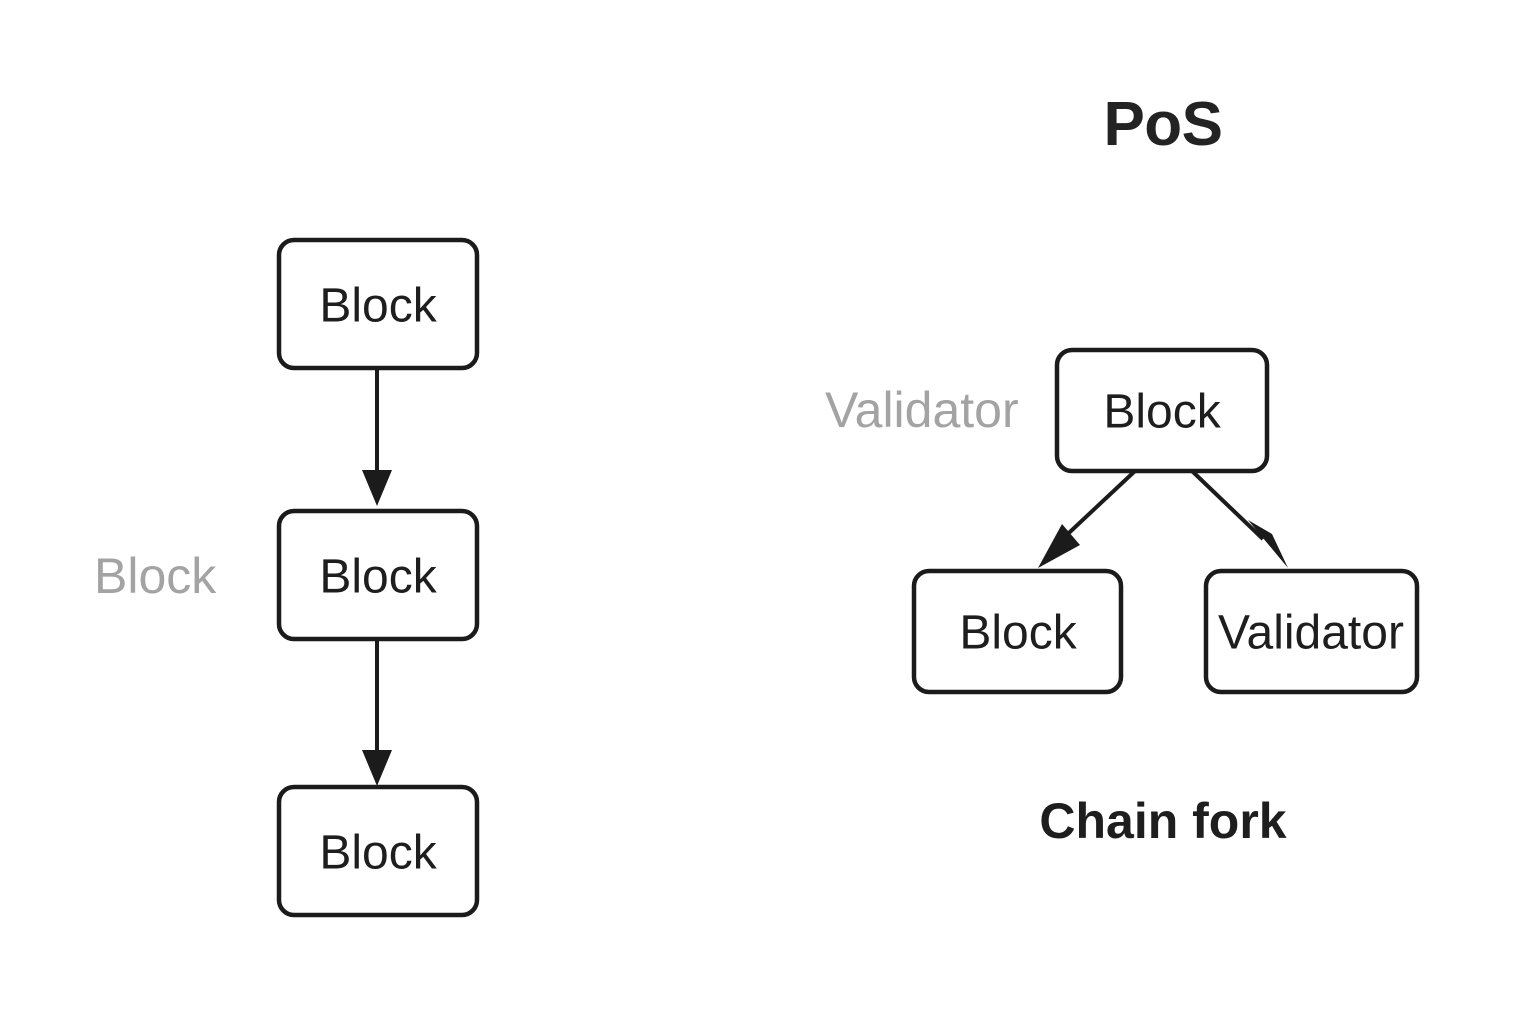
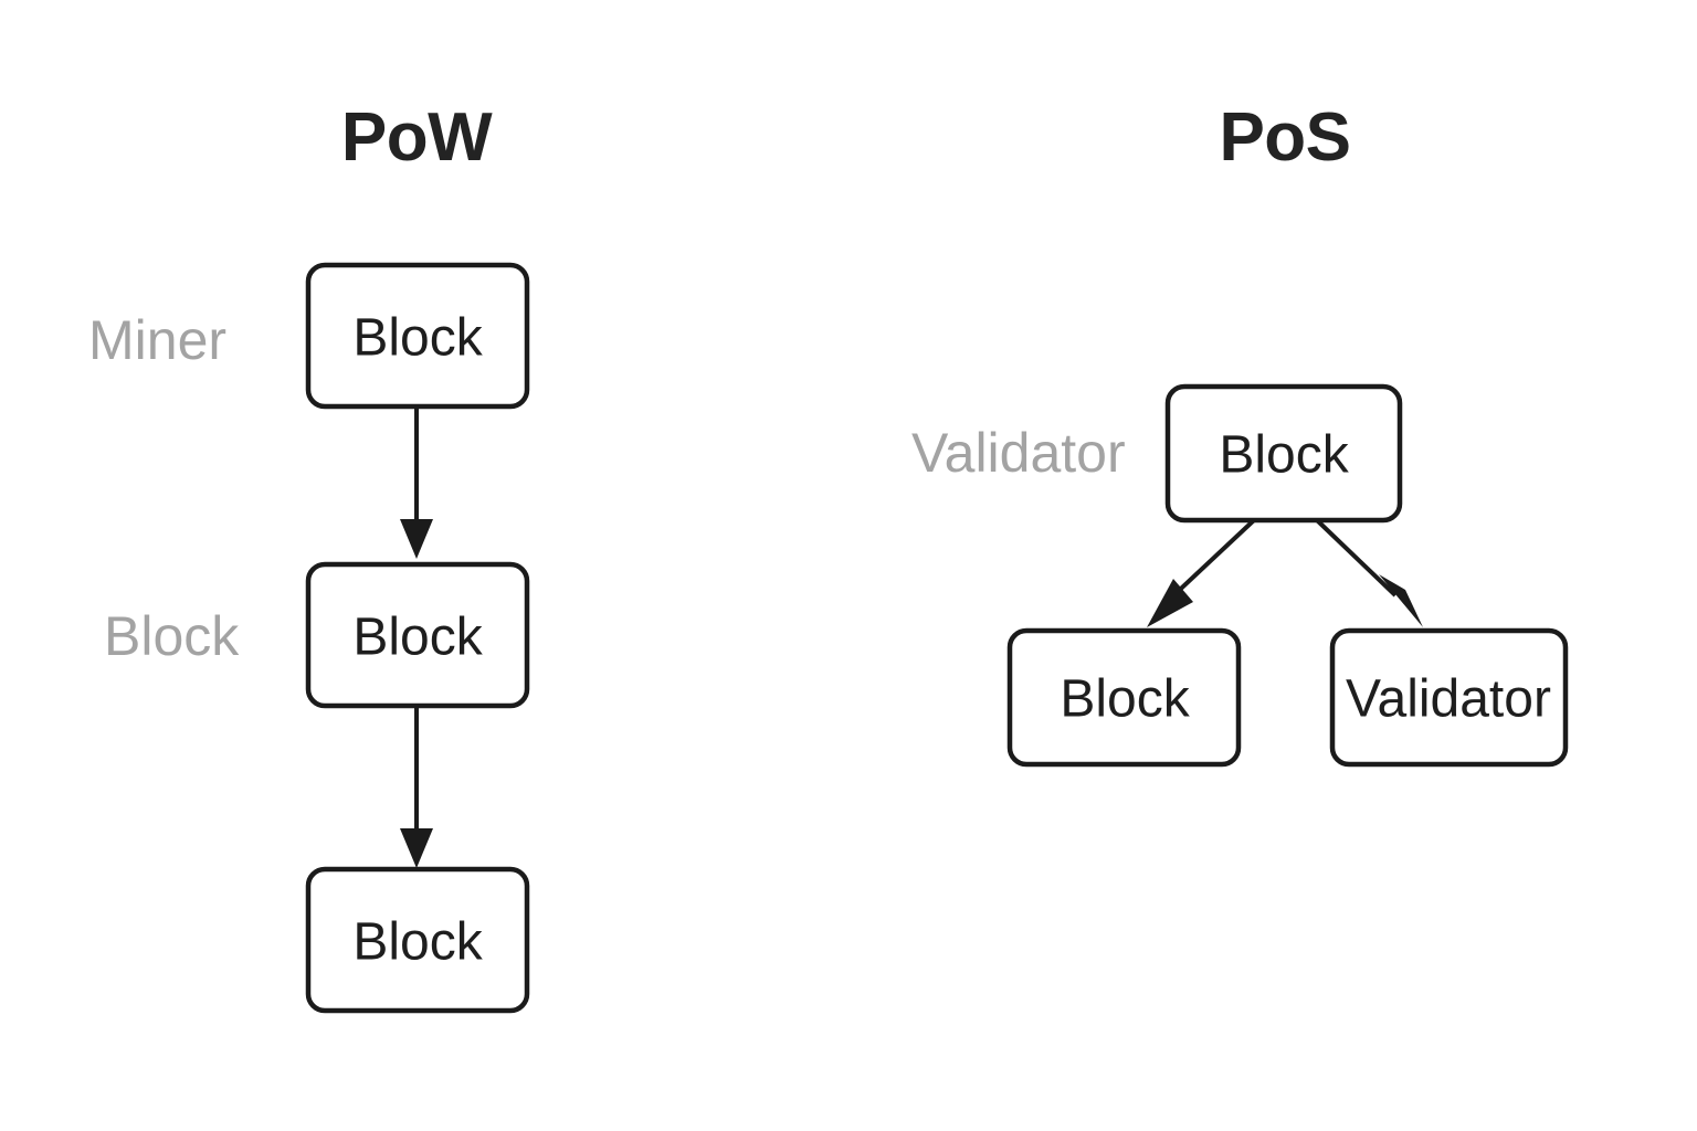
+ PoW
+ Miner
  Block
  Block
  Block
  Block
  PoS
  Validator
  Block
  Block
  Validator
- Chain fork
